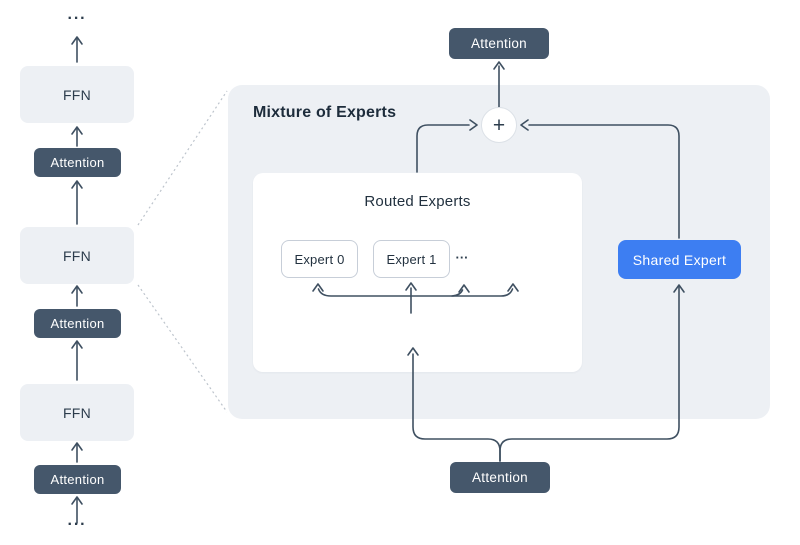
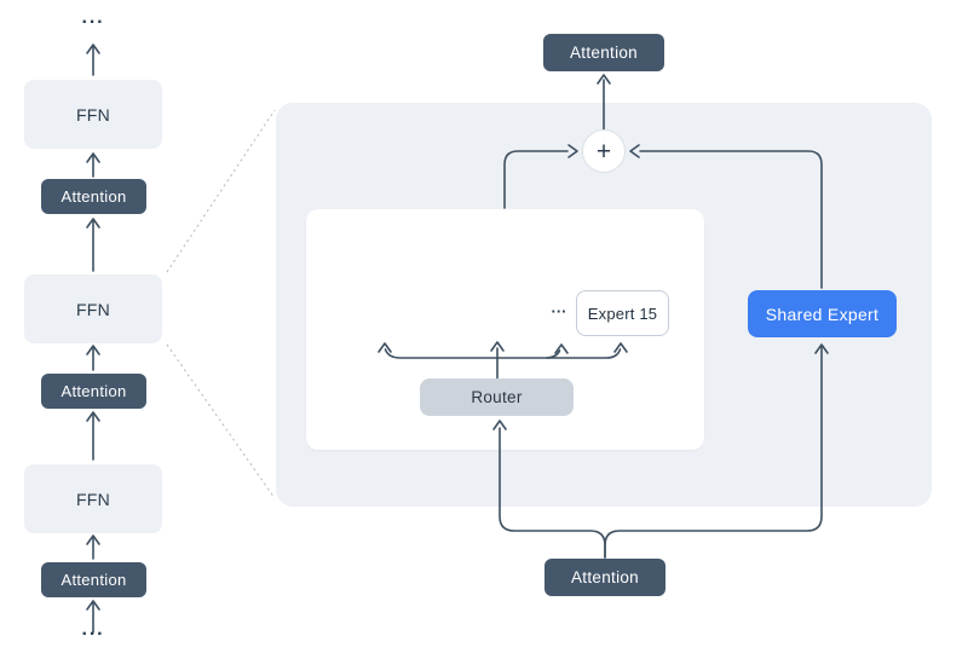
  ···
  FFN
  Attention
  FFN
  Attention
  FFN
  Attention
  ···
- Mixture of Experts
- Routed Experts
- Expert 0
- Expert 1
  ···
+ Expert 15
+ Router
  Shared Expert
  +
  Attention
  Attention
